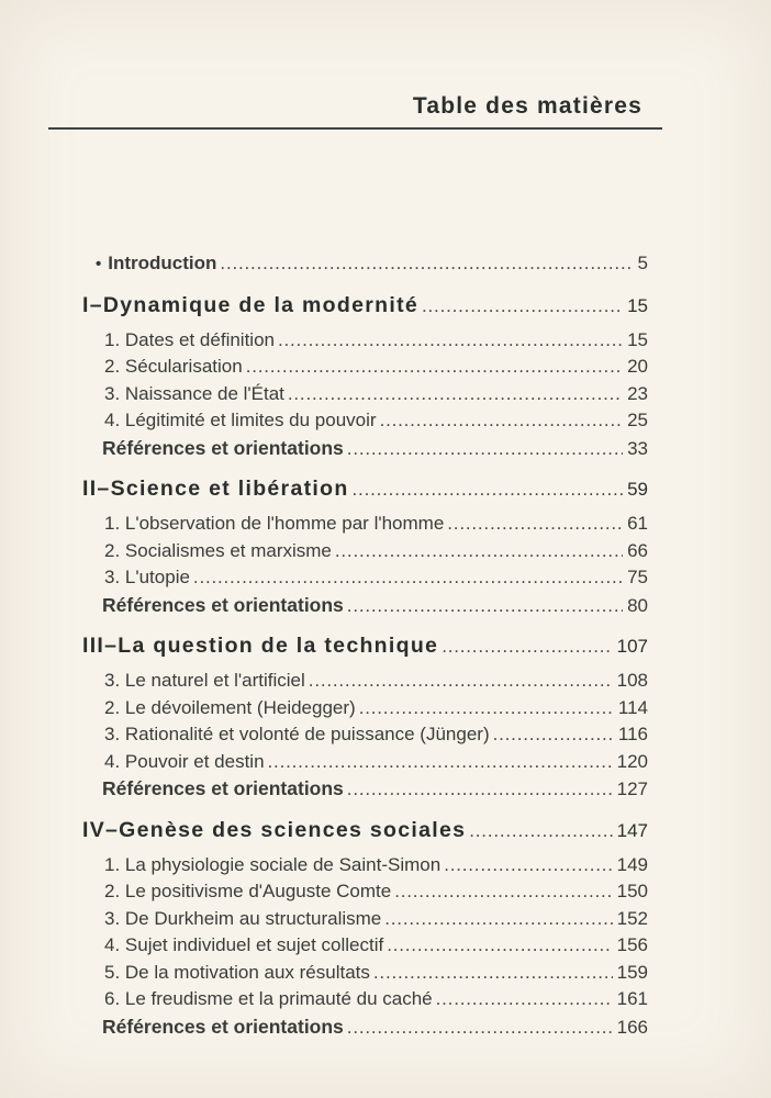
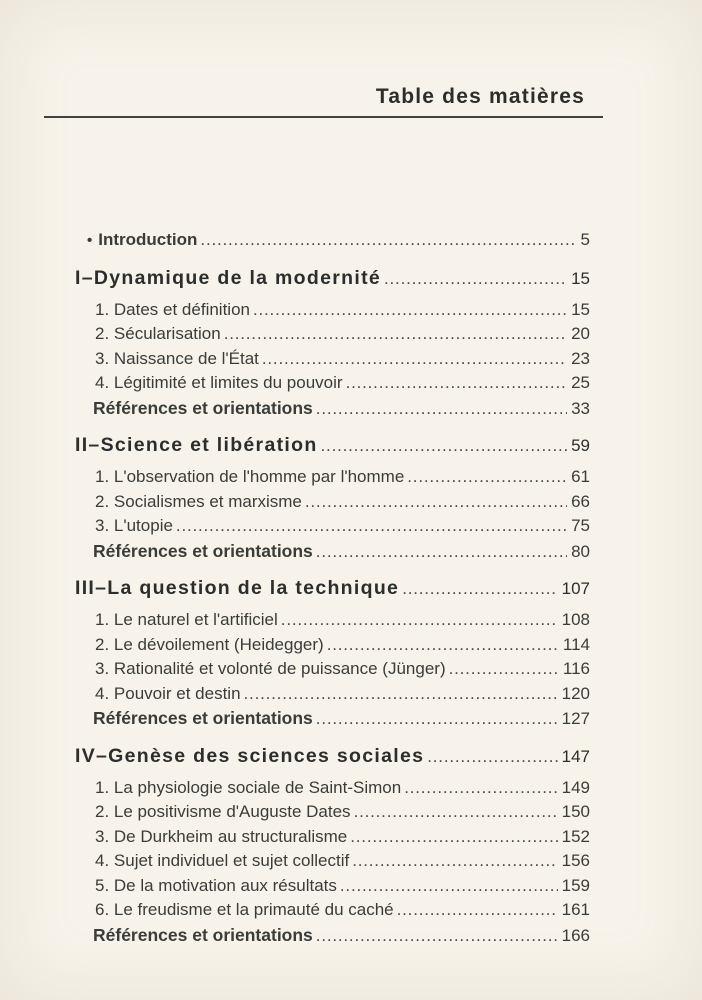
  Table des matières
  •
  Introduction
  5
  I–Dynamique de la modernité
  15
  1. Dates et définition
  15
  2. Sécularisation
  20
  3. Naissance de l'État
  23
  4. Légitimité et limites du pouvoir
  25
  Références et orientations
  33
  II–Science et libération
  59
  1. L'observation de l'homme par l'homme
  61
  2. Socialismes et marxisme
  66
  3. L'utopie
  75
  Références et orientations
  80
  III–La question de la technique
  107
- 3. Le naturel et l'artificiel
+ 1. Le naturel et l'artificiel
  108
  2. Le dévoilement (Heidegger)
  114
  3. Rationalité et volonté de puissance (Jünger)
  116
  4. Pouvoir et destin
  120
  Références et orientations
  127
  IV–Genèse des sciences sociales
  147
  1. La physiologie sociale de Saint-Simon
  149
- 2. Le positivisme d'Auguste Comte
+ 2. Le positivisme d'Auguste Dates
  150
  3. De Durkheim au structuralisme
  152
  4. Sujet individuel et sujet collectif
  156
  5. De la motivation aux résultats
  159
  6. Le freudisme et la primauté du caché
  161
  Références et orientations
  166
